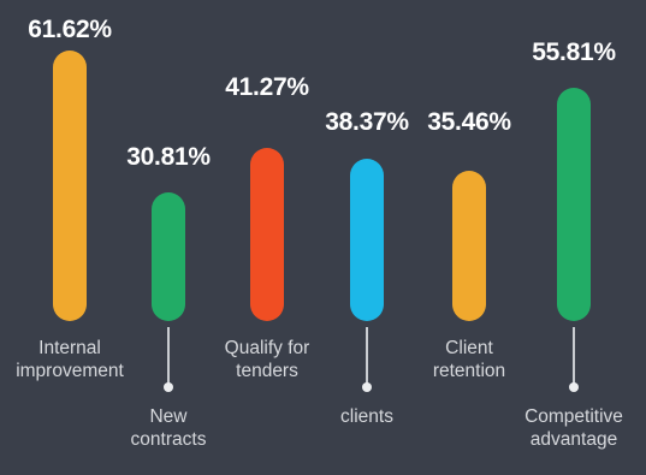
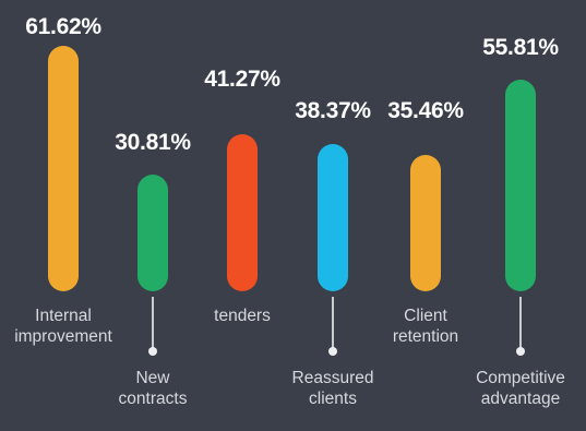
  61.62%
  Internal
  improvement
  30.81%
  New
  contracts
  41.27%
- Qualify for
  tenders
  38.37%
+ Reassured
  clients
  35.46%
  Client
  retention
  55.81%
  Competitive
  advantage
